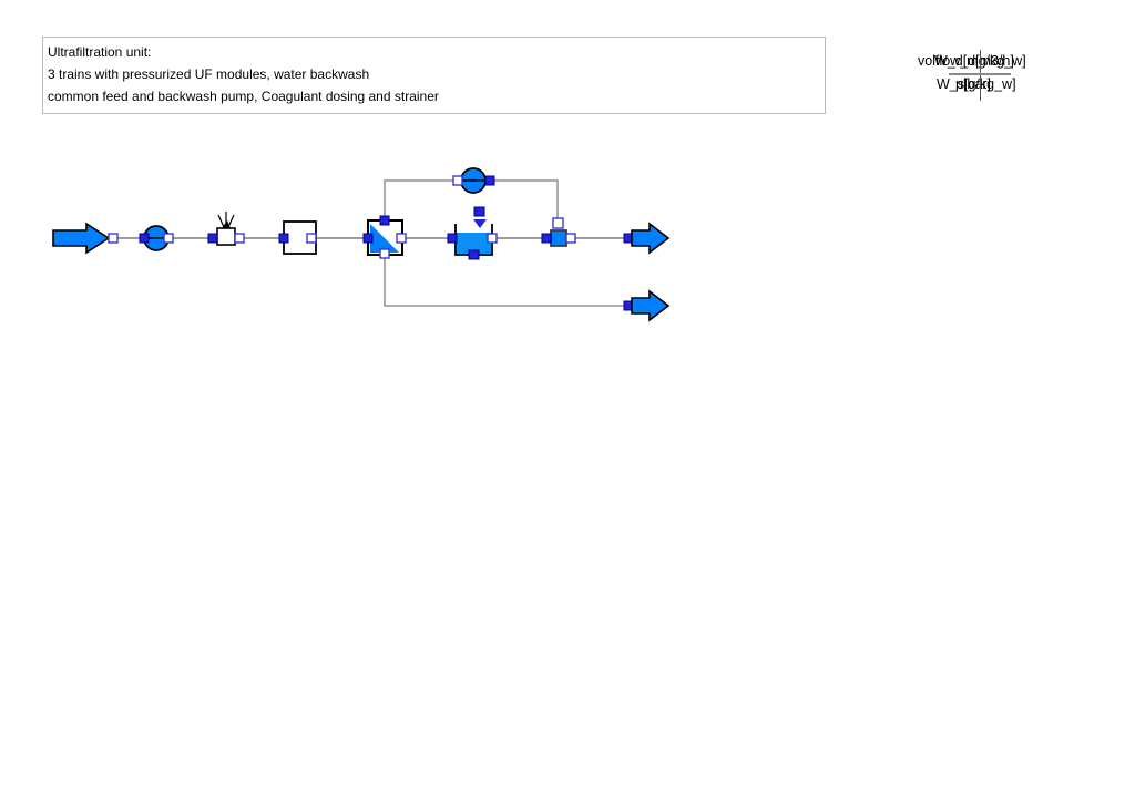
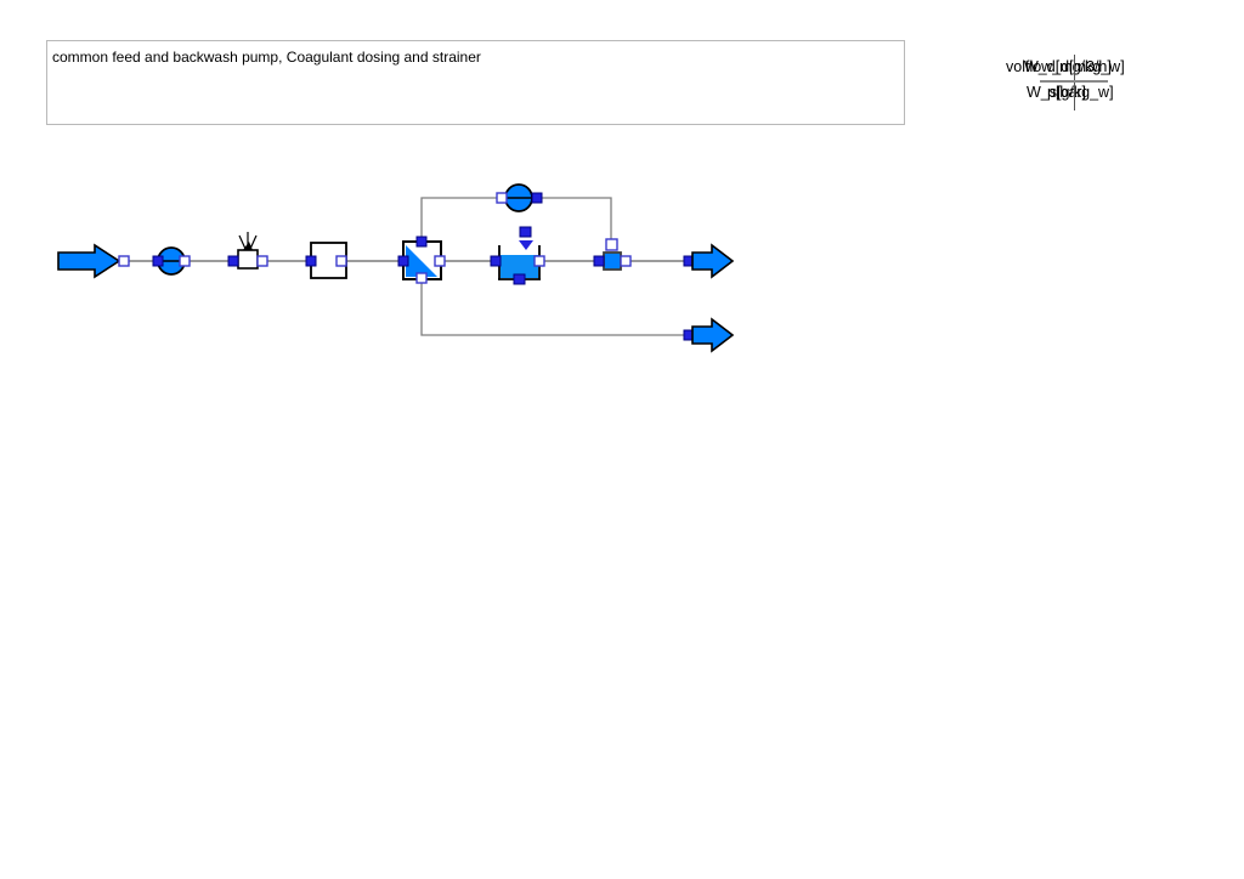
- Ultrafiltration unit:
- 3 trains with pressurized UF modules, water backwash
  common feed and backwash pump, Coagulant dosing and strainer
  volflow_d[m3/h]
  W_d[mg/kg_w]
  W_s[g/kg_w]
  p[bar]
